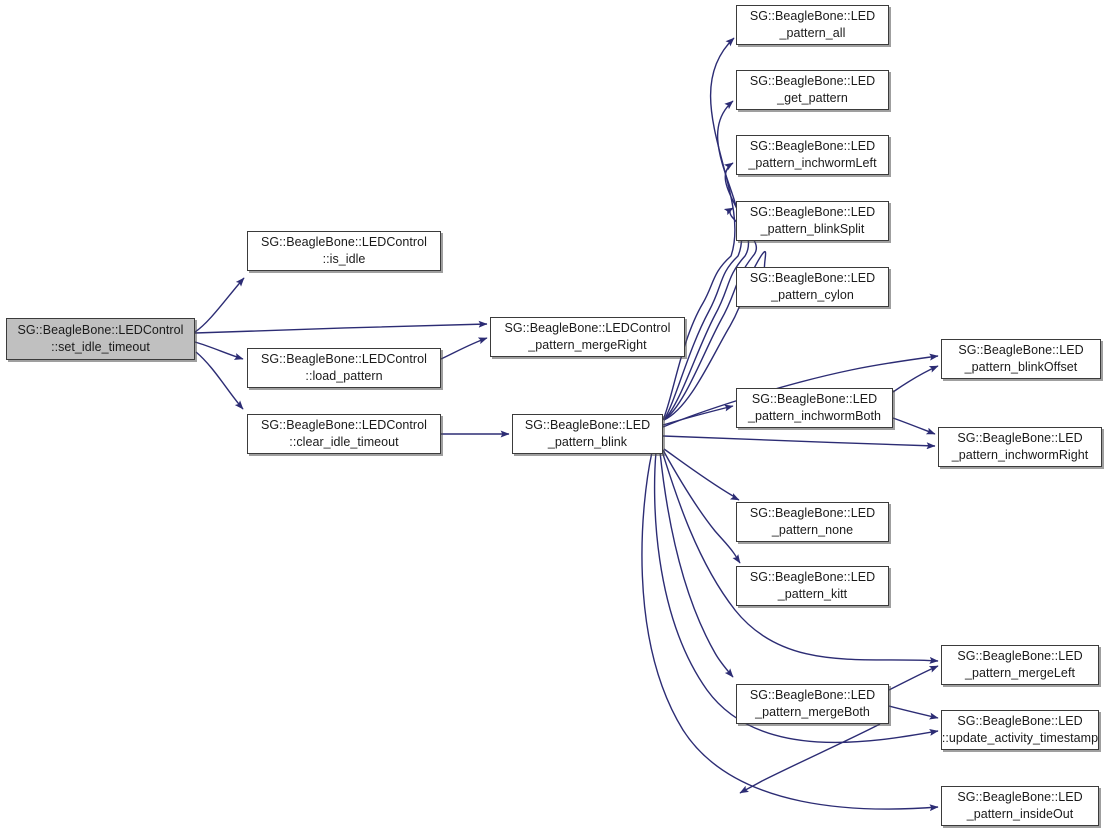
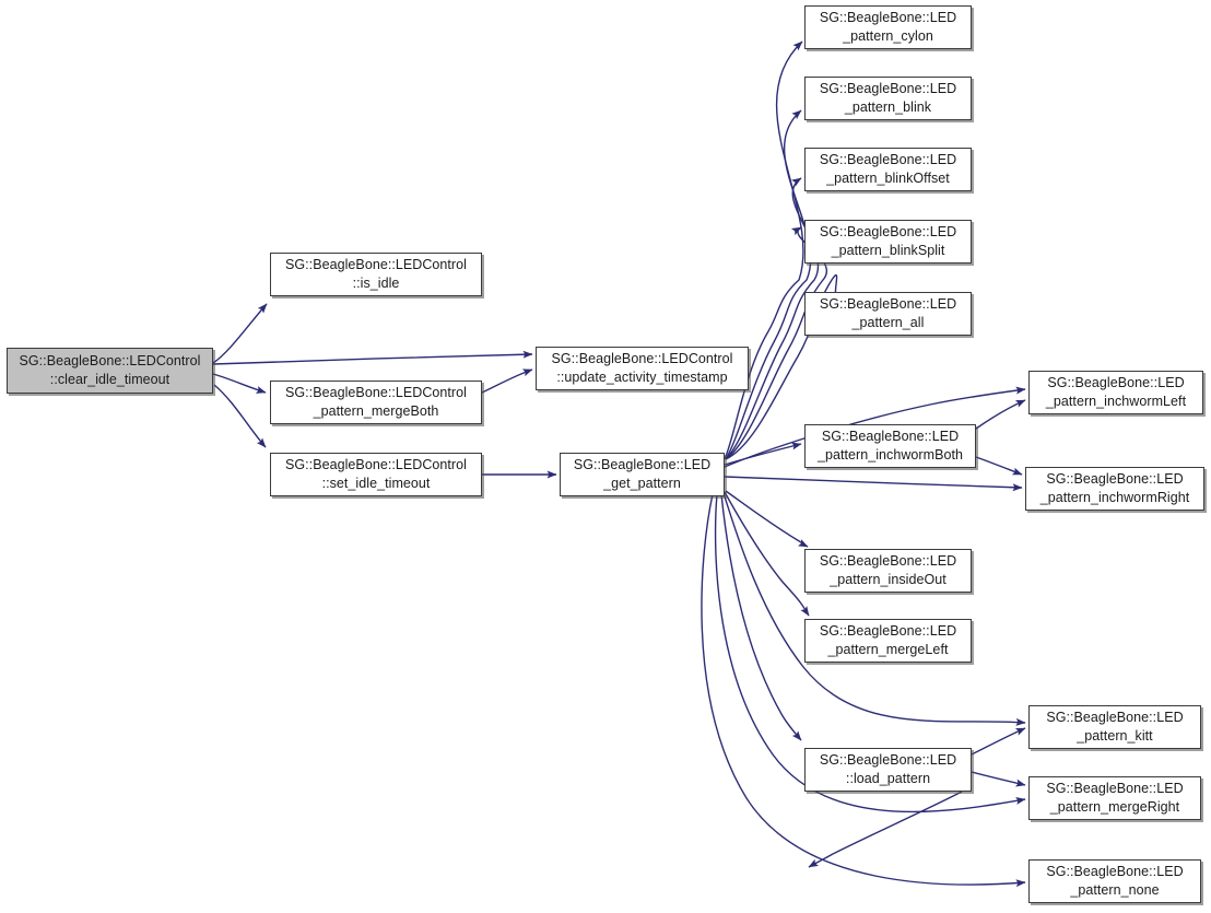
  SG::BeagleBone::LEDControl
- ::set_idle_timeout
+ ::clear_idle_timeout
  SG::BeagleBone::LEDControl
  ::is_idle
  SG::BeagleBone::LEDControl
- ::load_pattern
+ _pattern_mergeBoth
  SG::BeagleBone::LEDControl
- ::clear_idle_timeout
+ ::set_idle_timeout
  SG::BeagleBone::LEDControl
- _pattern_mergeRight
+ ::update_activity_timestamp
  SG::BeagleBone::LED
- _pattern_blink
+ _get_pattern
  SG::BeagleBone::LED
- _pattern_all
+ _pattern_cylon
  SG::BeagleBone::LED
- _get_pattern
+ _pattern_blink
  SG::BeagleBone::LED
- _pattern_inchwormLeft
+ _pattern_blinkOffset
  SG::BeagleBone::LED
  _pattern_blinkSplit
  SG::BeagleBone::LED
- _pattern_cylon
+ _pattern_all
  SG::BeagleBone::LED
- _pattern_blinkOffset
+ _pattern_inchwormLeft
  SG::BeagleBone::LED
  _pattern_inchwormBoth
  SG::BeagleBone::LED
  _pattern_inchwormRight
  SG::BeagleBone::LED
- _pattern_none
+ _pattern_insideOut
  SG::BeagleBone::LED
- _pattern_kitt
+ _pattern_mergeLeft
  SG::BeagleBone::LED
- _pattern_mergeLeft
+ _pattern_kitt
  SG::BeagleBone::LED
- _pattern_mergeBoth
+ ::load_pattern
  SG::BeagleBone::LED
- ::update_activity_timestamp
+ _pattern_mergeRight
  SG::BeagleBone::LED
- _pattern_insideOut
+ _pattern_none
